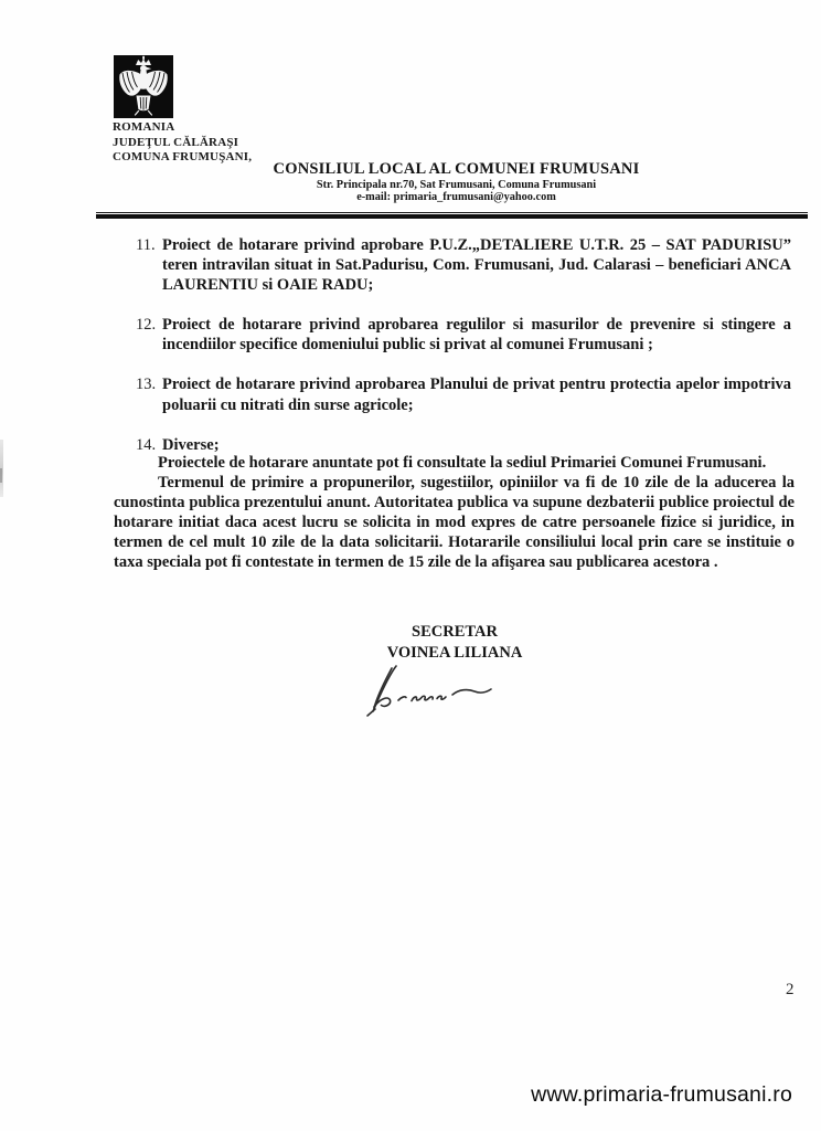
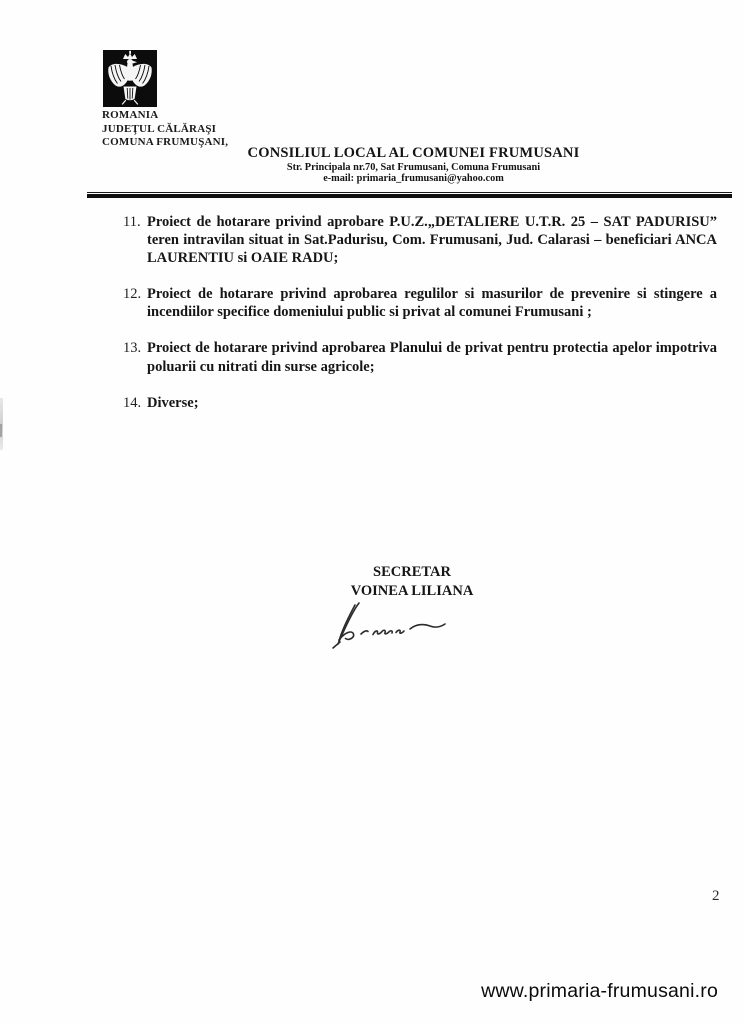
  ROMANIA
  JUDEŢUL CĂLĂRAŞI
  COMUNA FRUMUŞANI,
  CONSILIUL LOCAL AL COMUNEI FRUMUSANI
  Str. Principala nr.70, Sat Frumusani, Comuna Frumusani
  e-mail: primaria_frumusani@yahoo.com
  11.
  Proiect de hotarare privind aprobare P.U.Z.„DETALIERE U.T.R. 25 – SAT PADURISU” teren intravilan situat in Sat.Padurisu, Com. Frumusani, Jud. Calarasi – beneficiari ANCA LAURENTIU si OAIE RADU;
  12.
  Proiect de hotarare privind aprobarea regulilor si masurilor de prevenire si stingere a incendiilor specifice domeniului public si privat al comunei Frumusani ;
  13.
  Proiect de hotarare privind aprobarea Planului de privat pentru protectia apelor impotriva poluarii cu nitrati din surse agricole;
  14.
  Diverse;
- Proiectele de hotarare anuntate pot fi consultate la sediul Primariei Comunei Frumusani.
- Termenul de primire a propunerilor, sugestiilor, opiniilor va fi de 10 zile de la aducerea la cunostinta publica prezentului anunt. Autoritatea publica va supune dezbaterii publice proiectul de hotarare initiat daca acest lucru se solicita in mod expres de catre persoanele fizice si juridice, in termen de cel mult 10 zile de la data solicitarii. Hotararile consiliului local prin care se instituie o taxa speciala pot fi contestate in termen de 15 zile de la afişarea sau publicarea acestora .
  SECRETAR
  VOINEA LILIANA
  2
  www.primaria-frumusani.ro
